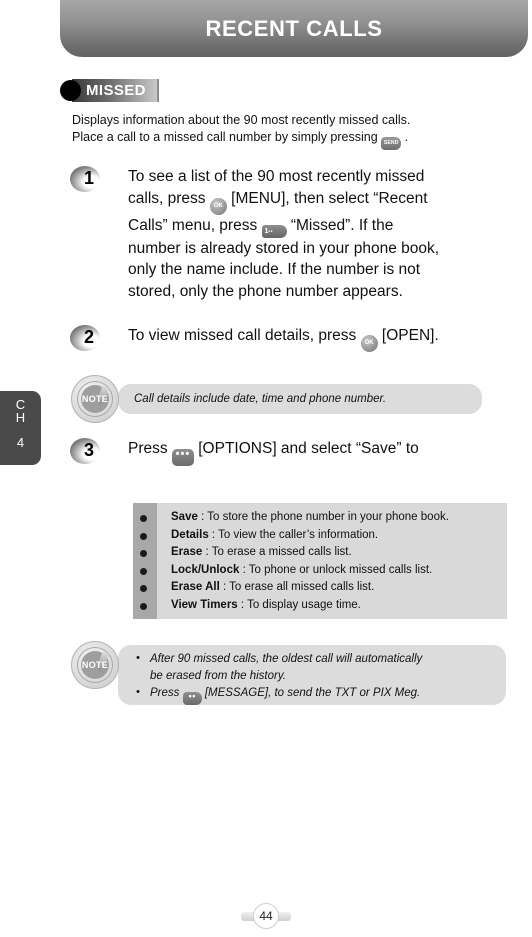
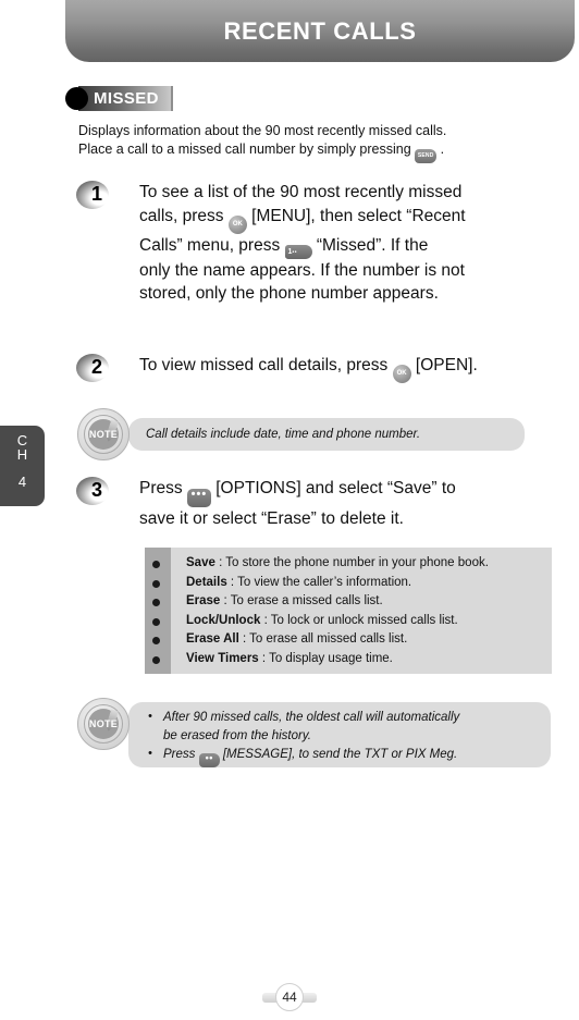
  RECENT CALLS
  C
  H
  4
  MISSED
  Displays information about the 90 most recently missed calls.
  Place a call to a missed call number by simply pressing .
  1
  To see a list of the 90 most recently missed
  calls, press [MENU], then select “Recent
  Calls” menu, press “Missed”. If the
- number is already stored in your phone book,
- only the name include. If the number is not
+ only the name appears. If the number is not
  stored, only the phone number appears.
  2
  To view missed call details, press [OPEN].
  NOTE
  Call details include date, time and phone number.
  3
  Press ••• [OPTIONS] and select “Save” to
+ save it or select “Erase” to delete it.
  Save : To store the phone number in your phone book.
  Details : To view the caller’s information.
  Erase : To erase a missed calls list.
- Lock/Unlock : To phone or unlock missed calls list.
+ Lock/Unlock : To lock or unlock missed calls list.
  Erase All : To erase all missed calls list.
  View Timers : To display usage time.
  NOTE
  After 90 missed calls, the oldest call will automatically
  be erased from the history.
  Press •• [MESSAGE], to send the TXT or PIX Meg.
  44
